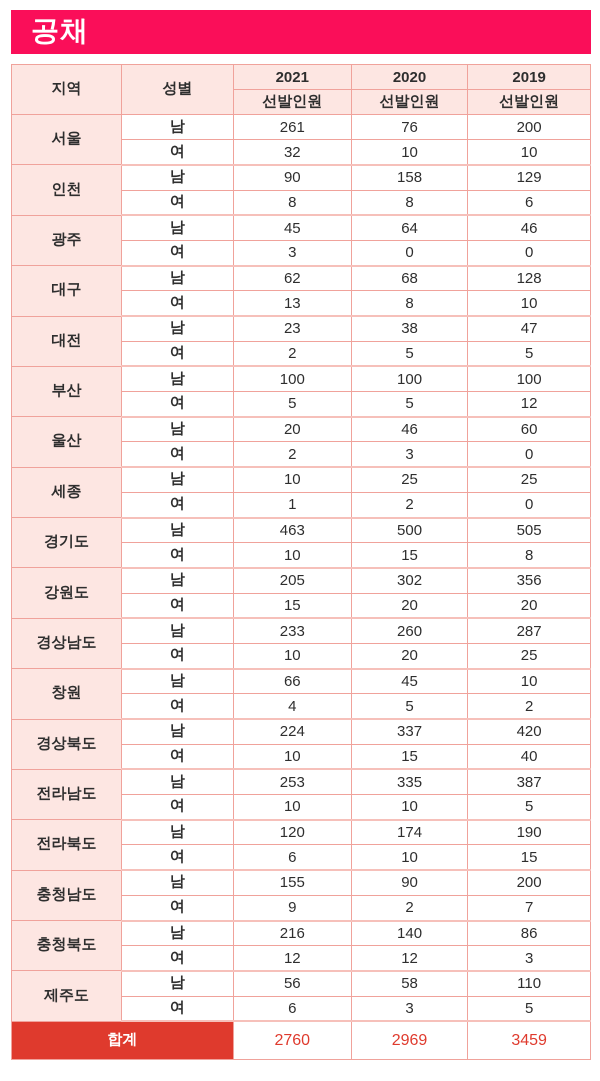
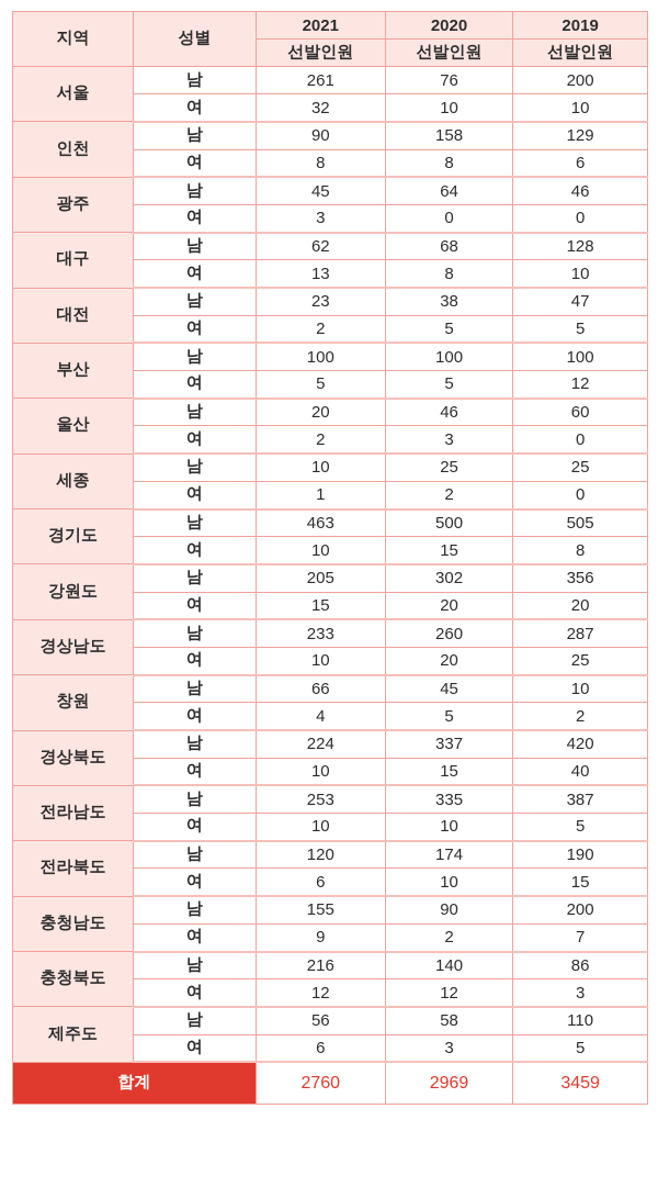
- 공채
  지역	성별	2021	2020	2019
  선발인원	선발인원	선발인원
  서울	남	261	76	200
  여	32	10	10
  인천	남	90	158	129
  여	8	8	6
  광주	남	45	64	46
  여	3	0	0
  대구	남	62	68	128
  여	13	8	10
  대전	남	23	38	47
  여	2	5	5
  부산	남	100	100	100
  여	5	5	12
  울산	남	20	46	60
  여	2	3	0
  세종	남	10	25	25
  여	1	2	0
  경기도	남	463	500	505
  여	10	15	8
  강원도	남	205	302	356
  여	15	20	20
  경상남도	남	233	260	287
  여	10	20	25
  창원	남	66	45	10
  여	4	5	2
  경상북도	남	224	337	420
  여	10	15	40
  전라남도	남	253	335	387
  여	10	10	5
  전라북도	남	120	174	190
  여	6	10	15
  충청남도	남	155	90	200
  여	9	2	7
  충청북도	남	216	140	86
  여	12	12	3
  제주도	남	56	58	110
  여	6	3	5
  합계	2760	2969	3459
